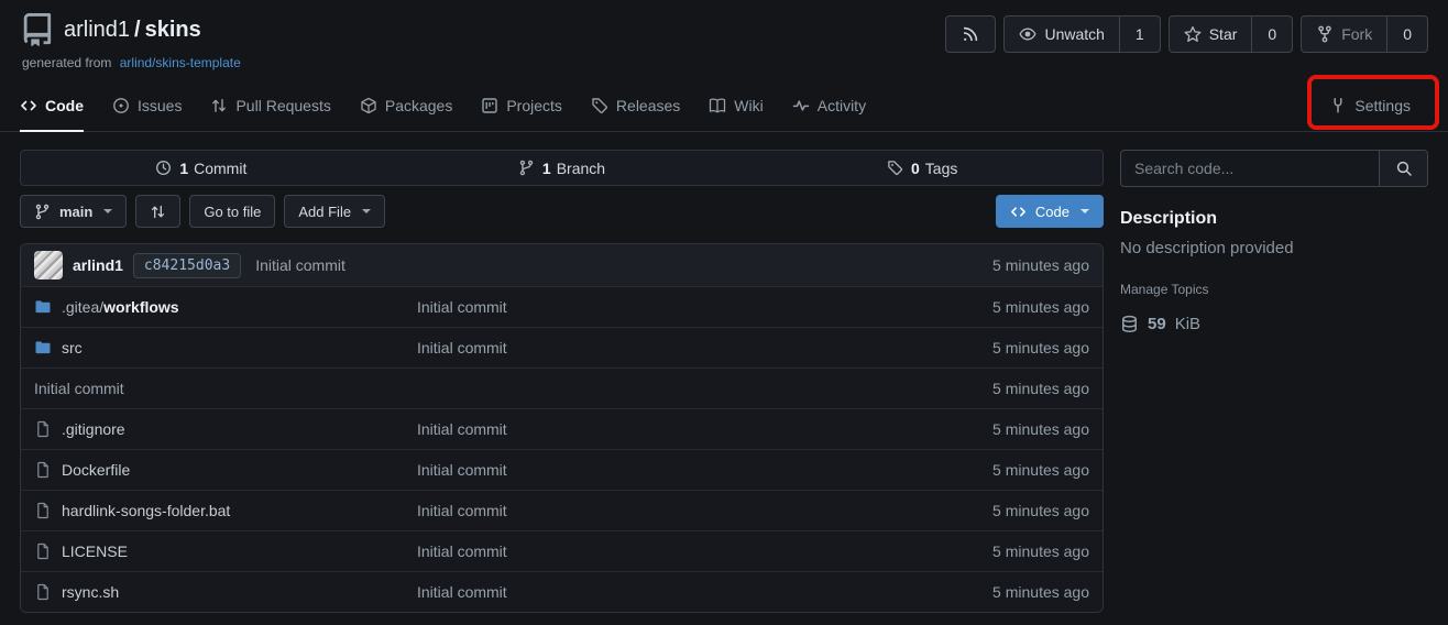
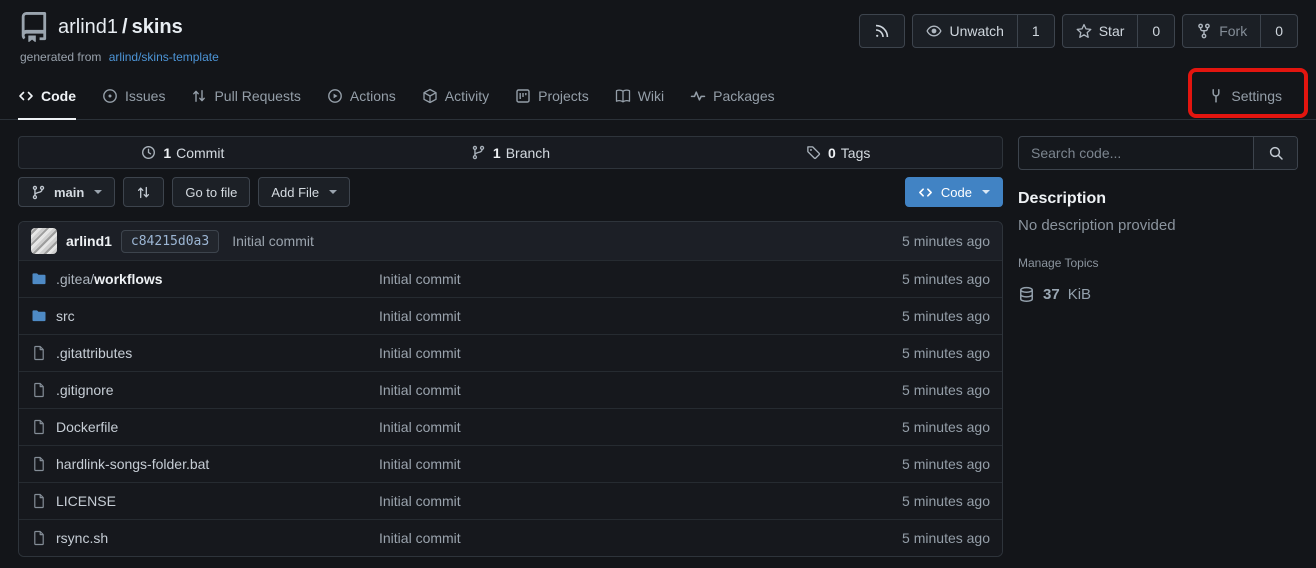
  arlind1 / skins
  generated from arlind/skins-template
  Unwatch
  1
  Star
  0
  Fork
  0
  Code
  Issues
  Pull Requests
+ Actions
- Packages
+ Activity
  Projects
- Releases
  Wiki
- Activity
+ Packages
  Settings
  1
  Commit
  1
  Branch
  0
  Tags
  main
  Go to file
  Add File
  Code
  arlind1
  c84215d0a3
  Initial commit
  5 minutes ago
  .gitea/workflows
  Initial commit
  5 minutes ago
  src
  Initial commit
  5 minutes ago
+ .gitattributes
  Initial commit
  5 minutes ago
  .gitignore
  Initial commit
  5 minutes ago
  Dockerfile
  Initial commit
  5 minutes ago
  hardlink-songs-folder.bat
  Initial commit
  5 minutes ago
  LICENSE
  Initial commit
  5 minutes ago
  rsync.sh
  Initial commit
  5 minutes ago
  Search code...
  Description
  No description provided
  Manage Topics
- 59
+ 37
  KiB
